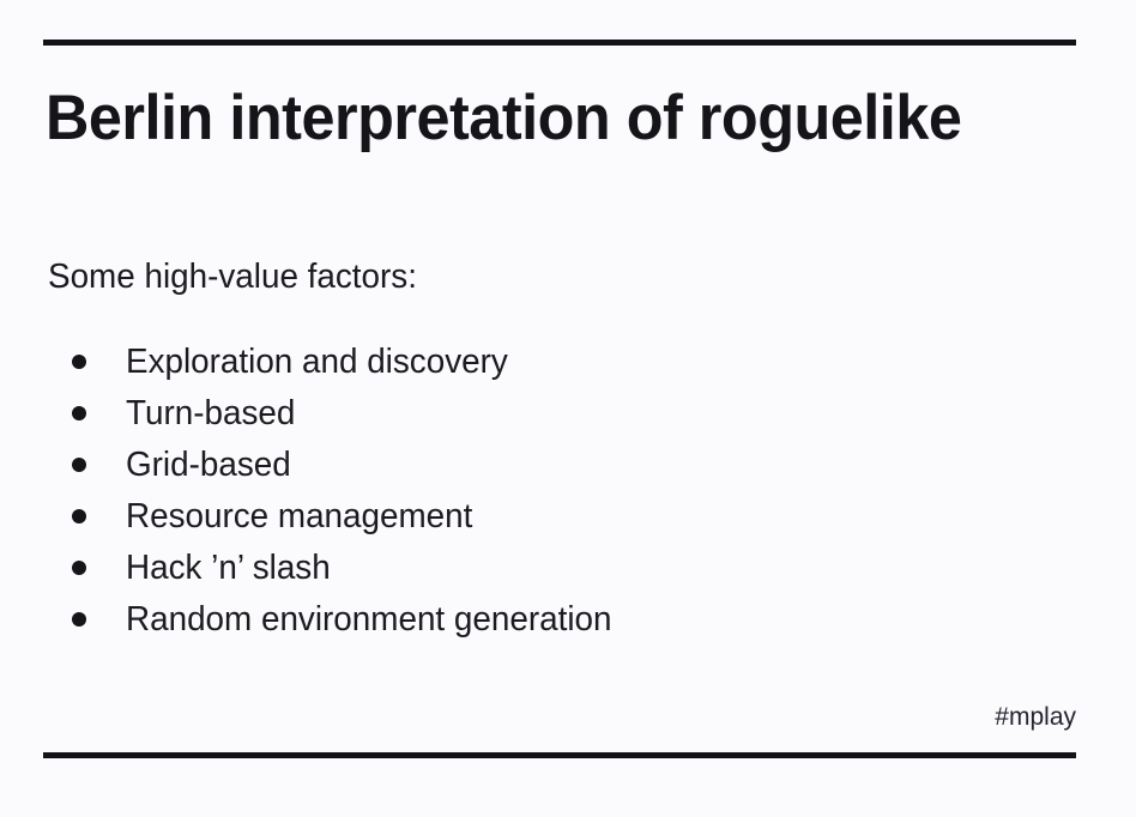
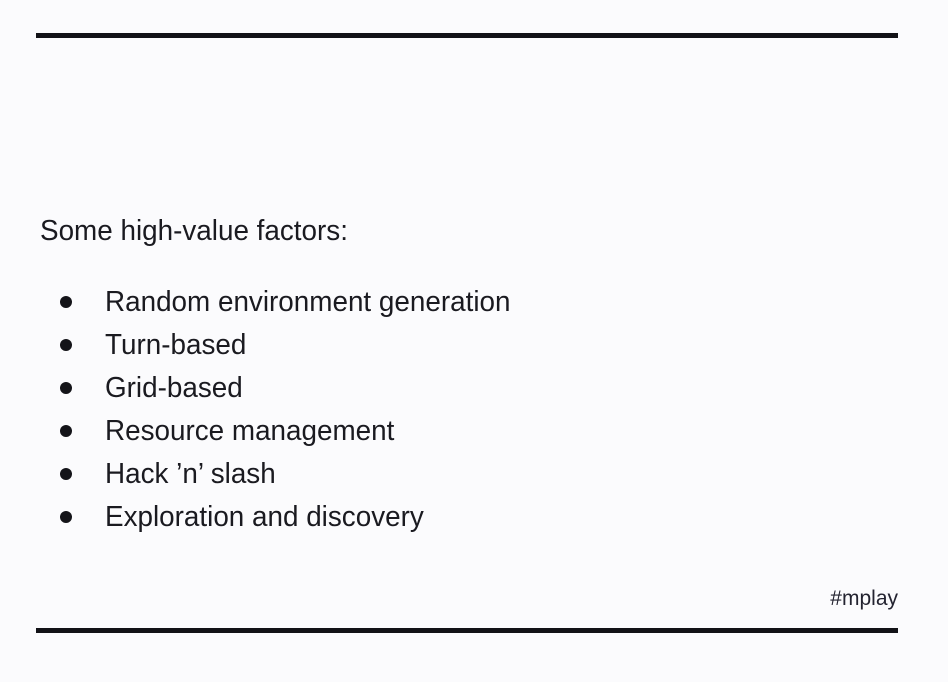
- Berlin interpretation of roguelike
  Some high-value factors:
- Exploration and discovery
+ Random environment generation
  Turn-based
  Grid-based
  Resource management
  Hack ’n’ slash
- Random environment generation
+ Exploration and discovery
  #mplay
